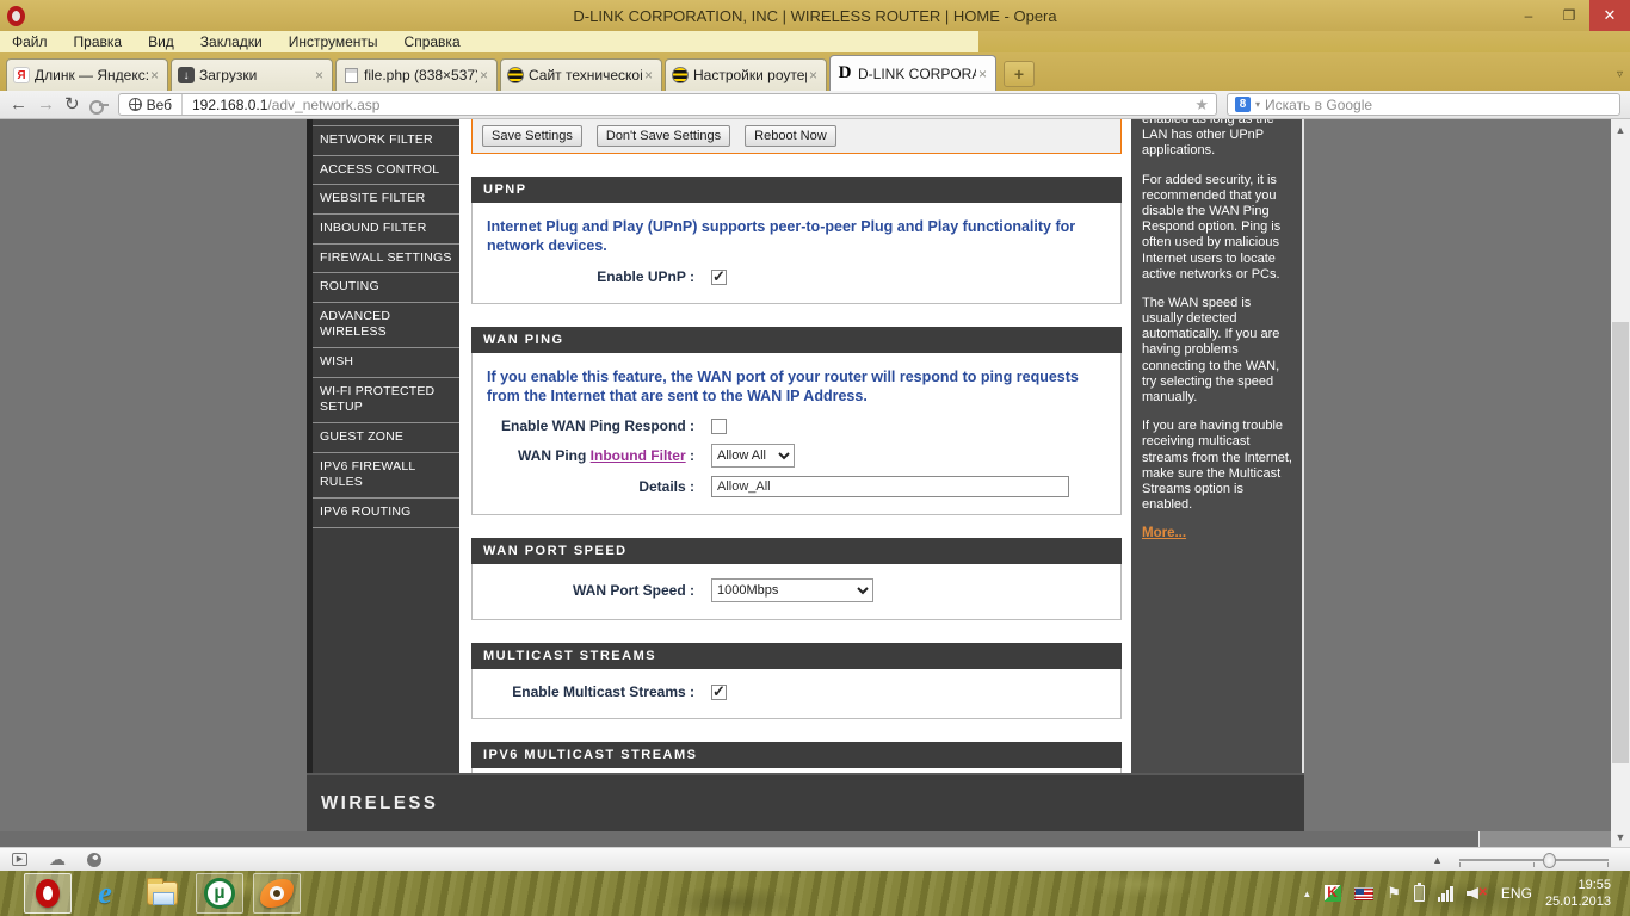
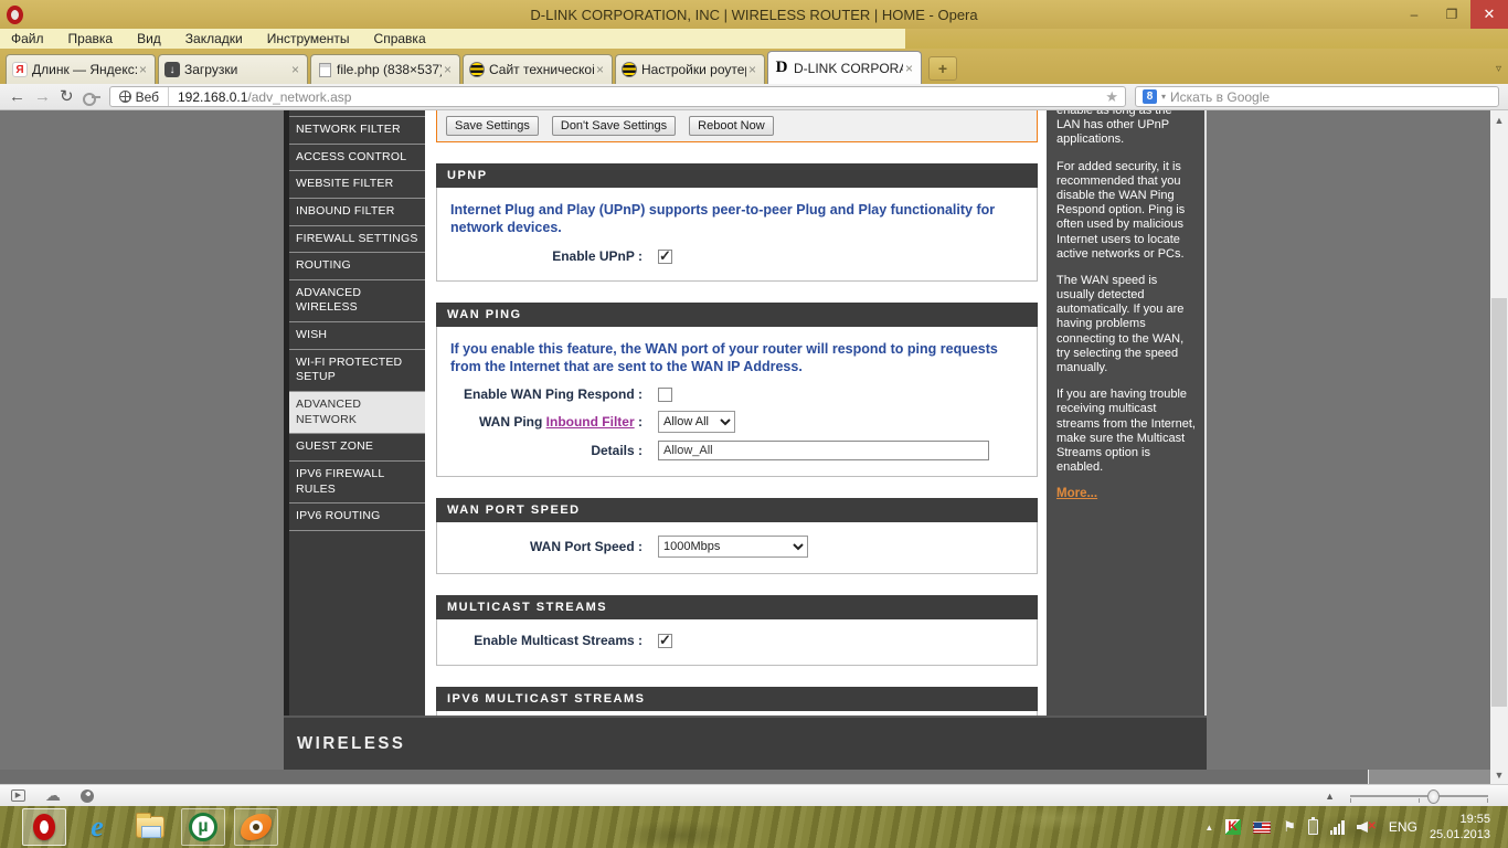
  D-LINK CORPORATION, INC | WIRELESS ROUTER | HOME - Opera
  –
  ❐
  ✕
  Файл
  Правка
  Вид
  Закладки
  Инструменты
  Справка
  Я
  ×
  ↓
  Загрузки
  ×
  file.php (838×537
  ×
  ×
  ×
  D
  ×
  +
  ▿
  ←
  →
  ↻
  Веб
  192.168.0.1
  /adv_network.asp
  ★
  8
  ▾
  Искать в Google
  NETWORK FILTER
  ACCESS CONTROL
  WEBSITE FILTER
  INBOUND FILTER
  FIREWALL SETTINGS
  ROUTING
  ADVANCED WIRELESS
  WISH
  WI-FI PROTECTED SETUP
+ ADVANCED NETWORK
  GUEST ZONE
  IPV6 FIREWALL RULES
  IPV6 ROUTING
  Save Settings
  Don't Save Settings
  Reboot Now
  UPNP
  Internet Plug and Play (UPnP) supports peer-to-peer Plug and Play functionality for network devices.
  Enable UPnP :
  WAN PING
  If you enable this feature, the WAN port of your router will respond to ping requests from the Internet that are sent to the WAN IP Address.
  Enable WAN Ping Respond :
  WAN Ping Inbound Filter :
  Allow All
  Details :
  Allow_All
  WAN PORT SPEED
  WAN Port Speed :
  1000Mbps
  MULTICAST STREAMS
  Enable Multicast Streams :
  IPV6 MULTICAST STREAMS
- enabled as long as the LAN has other UPnP applications.
+ enable as long as the LAN has other UPnP applications.
  For added security, it is recommended that you disable the WAN Ping Respond option. Ping is often used by malicious Internet users to locate active networks or PCs.
  The WAN speed is usually detected automatically. If you are having problems connecting to the WAN, try selecting the speed manually.
  If you are having trouble receiving multicast streams from the Internet, make sure the Multicast Streams option is enabled.
  More...
  WIRELESS
  ▲
  ▼
  ☁
  ▲
  e
  µ
  ▲
  ⚑
  ✕
  ENG
  19:55
  25.01.2013
